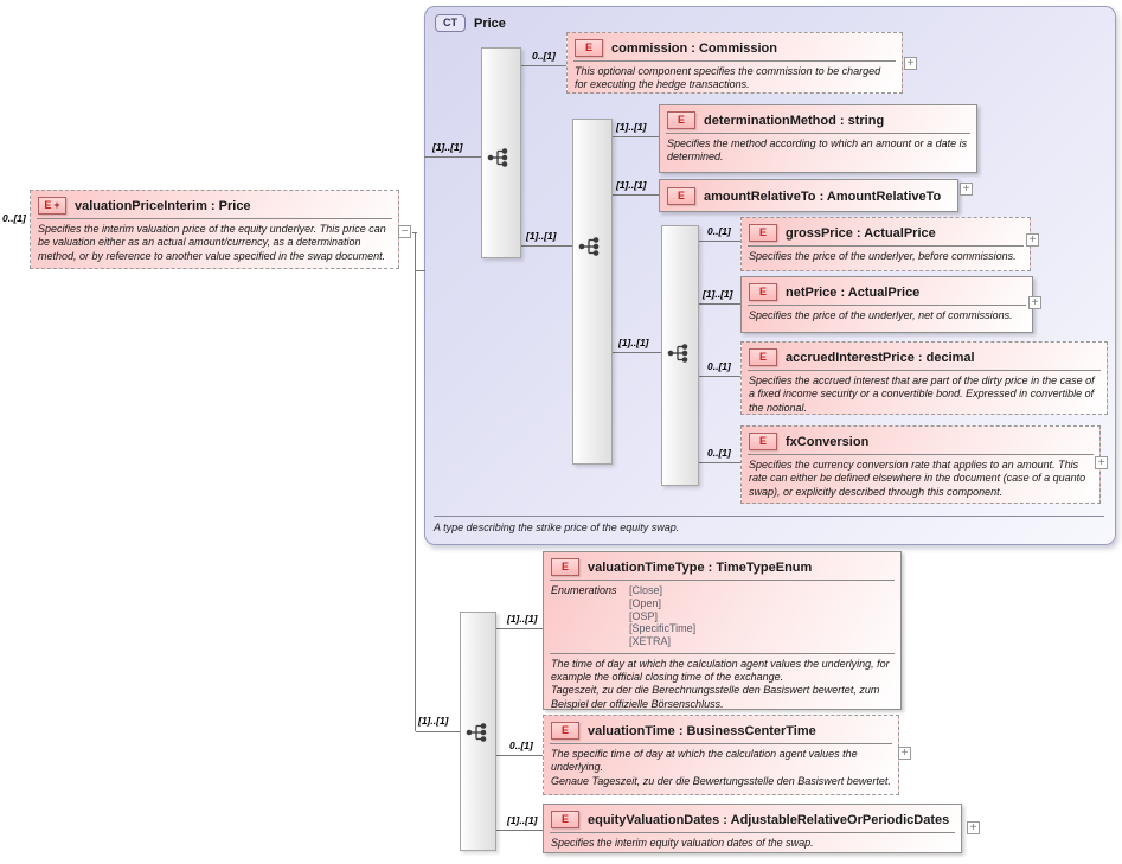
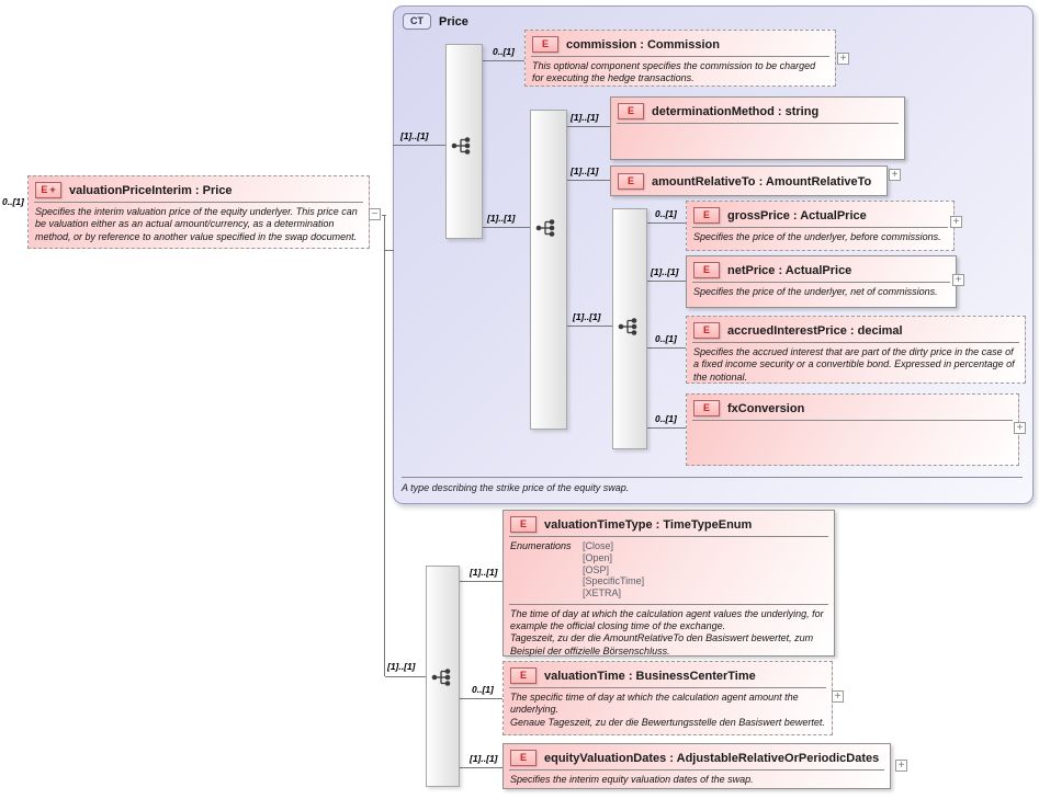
  CT
  Price
  A type describing the strike price of the equity swap.
  0..[1]
  [1]..[1]
  0..[1]
  [1]..[1]
  [1]..[1]
  [1]..[1]
  [1]..[1]
  0..[1]
  [1]..[1]
  0..[1]
  0..[1]
  [1]..[1]
  [1]..[1]
  0..[1]
  [1]..[1]
  E +
  valuationPriceInterim : Price
  Specifies the interim valuation price of the equity underlyer. This price can be valuation either as an actual amount/currency, as a determination method, or by reference to another value specified in the swap document.
  −
  E
  commission : Commission
  This optional component specifies the commission to be charged for executing the hedge transactions.
  +
  E
  determinationMethod : string
- Specifies the method according to which an amount or a date is determined.
  E
  amountRelativeTo : AmountRelativeTo
  +
  E
  grossPrice : ActualPrice
  Specifies the price of the underlyer, before commissions.
  +
  E
  netPrice : ActualPrice
  Specifies the price of the underlyer, net of commissions.
  +
  E
  accruedInterestPrice : decimal
- Specifies the accrued interest that are part of the dirty price in the case of a fixed income security or a convertible bond. Expressed in convertible of the notional.
+ Specifies the accrued interest that are part of the dirty price in the case of a fixed income security or a convertible bond. Expressed in percentage of the notional.
  E
  fxConversion
- Specifies the currency conversion rate that applies to an amount. This rate can either be defined elsewhere in the document (case of a quanto swap), or explicitly described through this component.
  +
  E
  valuationTimeType : TimeTypeEnum
  Enumerations
  [Close]
  [Open]
  [OSP]
  [SpecificTime]
  [XETRA]
  The time of day at which the calculation agent values the underlying, for example the official closing time of the exchange.
- Tageszeit, zu der die Berechnungsstelle den Basiswert bewertet, zum Beispiel der offizielle Börsenschluss.
+ Tageszeit, zu der die AmountRelativeTo den Basiswert bewertet, zum Beispiel der offizielle Börsenschluss.
  E
  valuationTime : BusinessCenterTime
- The specific time of day at which the calculation agent values the underlying.
+ The specific time of day at which the calculation agent amount the underlying.
  Genaue Tageszeit, zu der die Bewertungsstelle den Basiswert bewertet.
  +
  E
  equityValuationDates : AdjustableRelativeOrPeriodicDates
  Specifies the interim equity valuation dates of the swap.
  +
